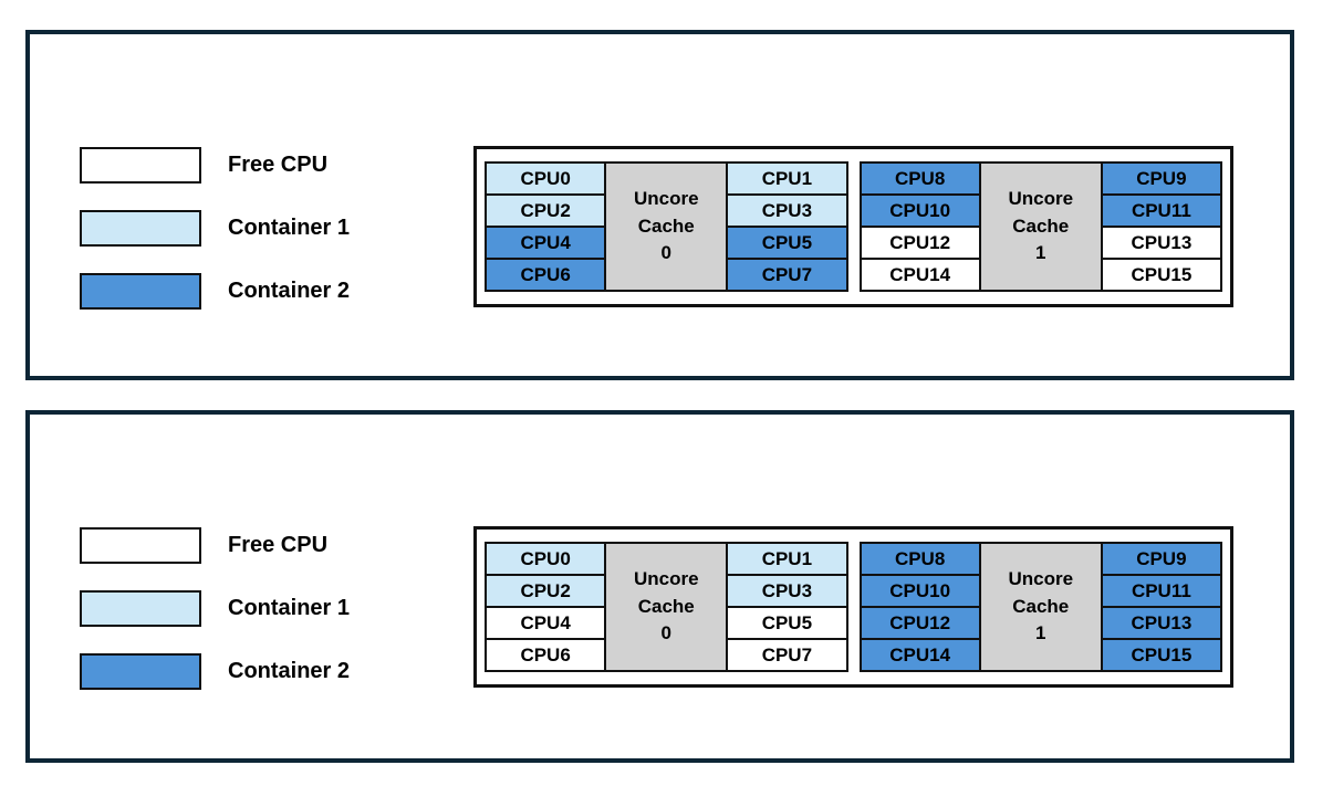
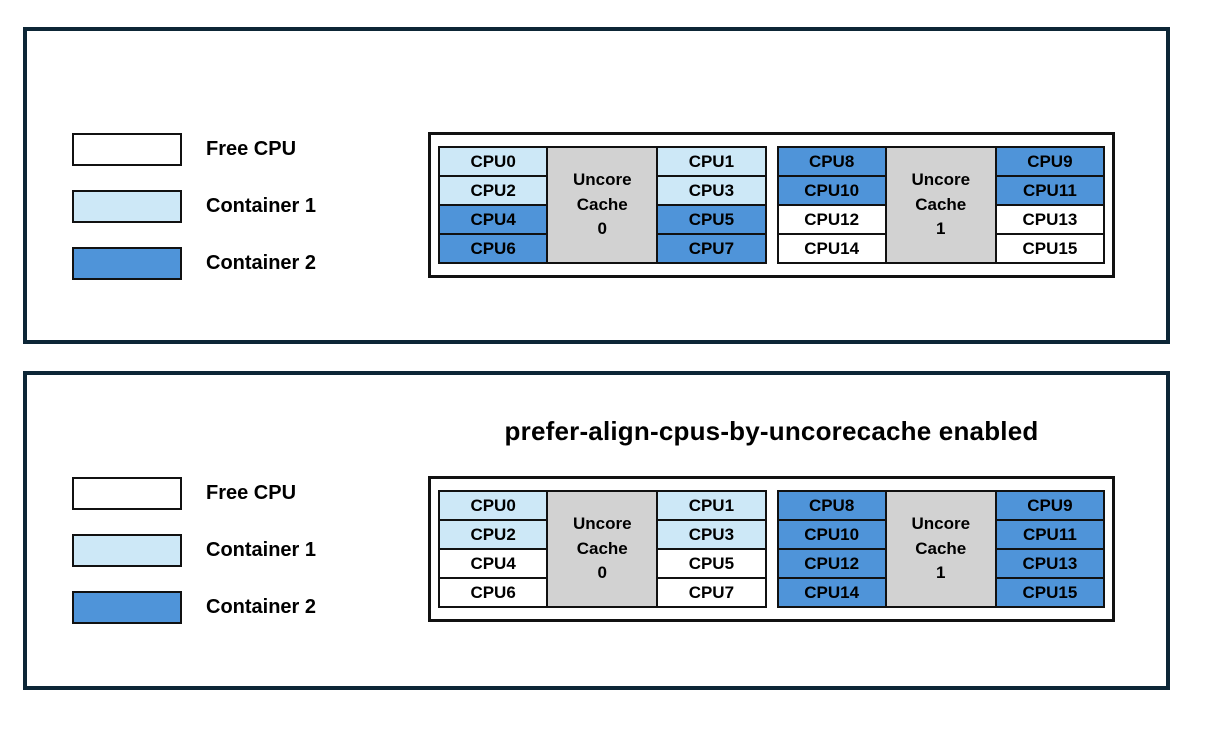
  Free CPU
  Container 1
  Container 2
  CPU0
  CPU2
  CPU4
  CPU6
  Uncore
  Cache
  0
  CPU1
  CPU3
  CPU5
  CPU7
  CPU8
  CPU10
  CPU12
  CPU14
  Uncore
  Cache
  1
  CPU9
  CPU11
  CPU13
  CPU15
+ prefer-align-cpus-by-uncorecache enabled
  Free CPU
  Container 1
  Container 2
  CPU0
  CPU2
  CPU4
  CPU6
  Uncore
  Cache
  0
  CPU1
  CPU3
  CPU5
  CPU7
  CPU8
  CPU10
  CPU12
  CPU14
  Uncore
  Cache
  1
  CPU9
  CPU11
  CPU13
  CPU15
